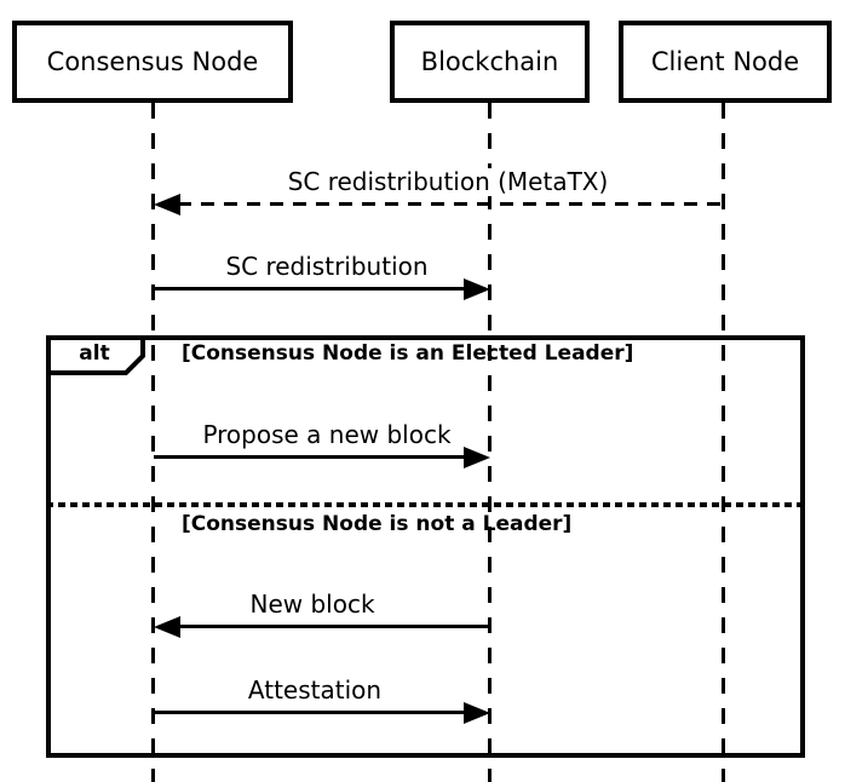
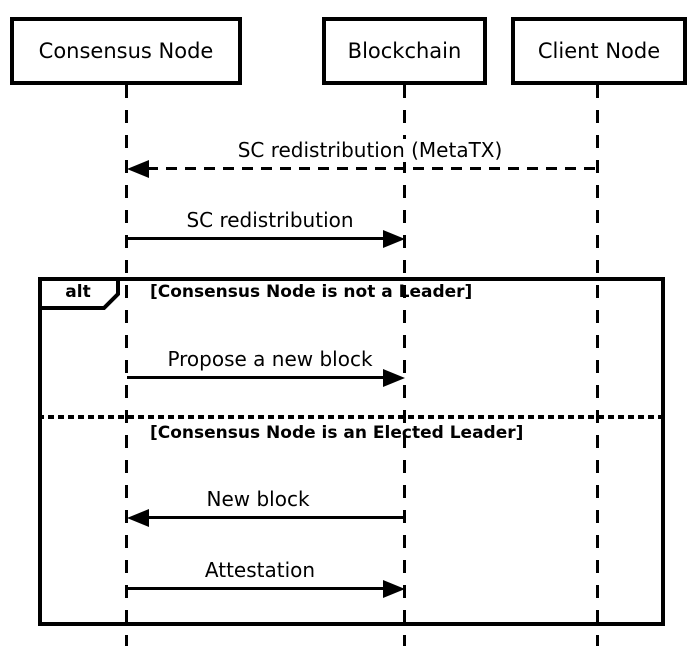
  Consensus Node
  Blockchain
  Client Node
  SC redistribution (MetaTX)
  SC redistribution
  alt
- [Consensus Node is an Elected Leader]
+ [Consensus Node is not a Leader]
  Propose a new block
- [Consensus Node is not a Leader]
+ [Consensus Node is an Elected Leader]
  New block
  Attestation
